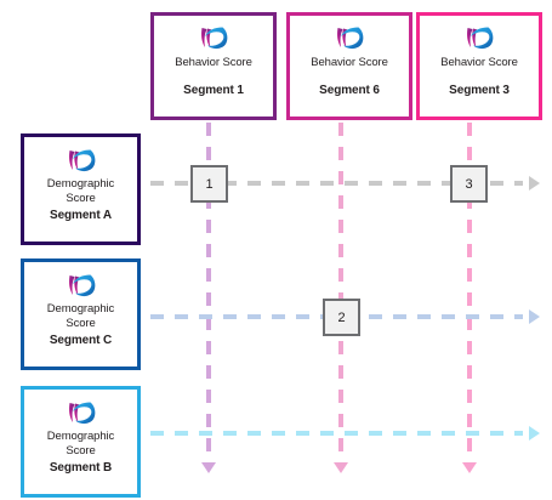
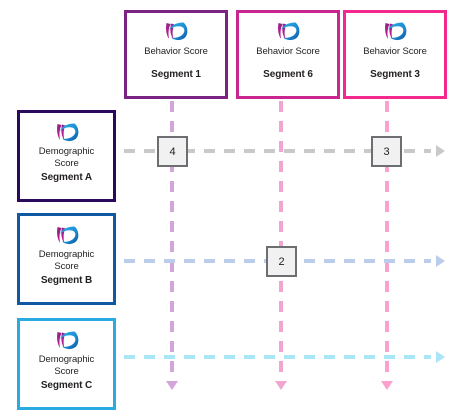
  Behavior Score
  Segment 1
  Behavior Score
  Segment 6
  Behavior Score
  Segment 3
  Demographic
  Score
  Segment A
  Demographic
  Score
- Segment C
+ Segment B
  Demographic
  Score
- Segment B
+ Segment C
- 1
+ 4
  2
  3
